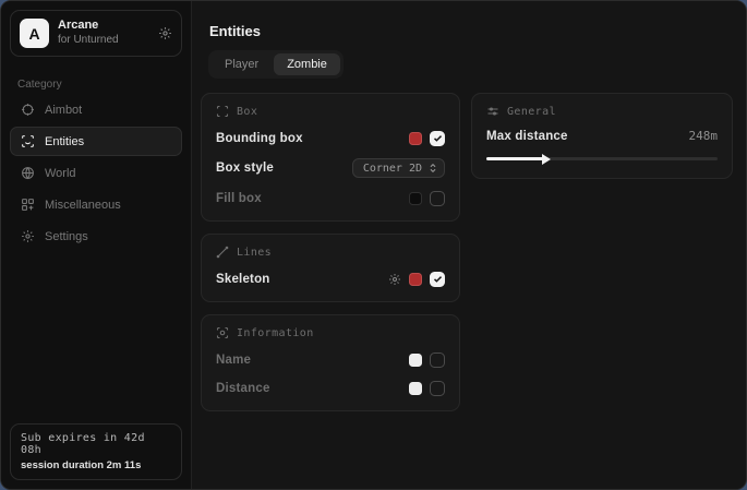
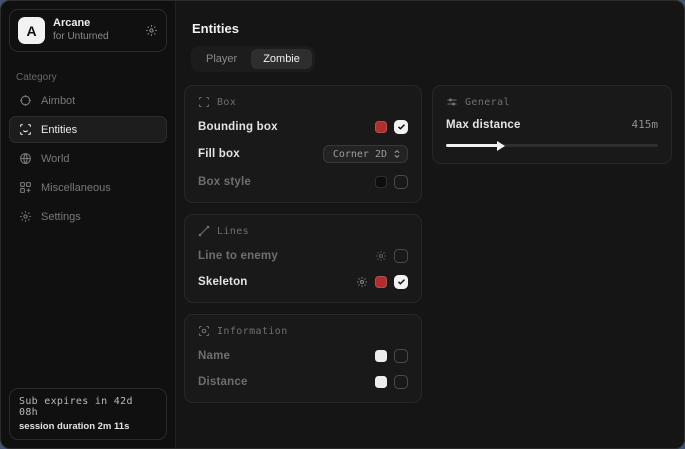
  A
  Arcane
  for Unturned
  Category
  Aimbot
  Entities
  World
  Miscellaneous
  Settings
  Sub expires in 42d 08h
  session duration 2m 11s
  Entities
  Player
  Zombie
  Box
  Bounding box
- Box style
+ Fill box
  Corner 2D
- Fill box
+ Box style
  Lines
+ Line to enemy
  Skeleton
  Information
  Name
  Distance
  General
  Max distance
- 248m
+ 415m
